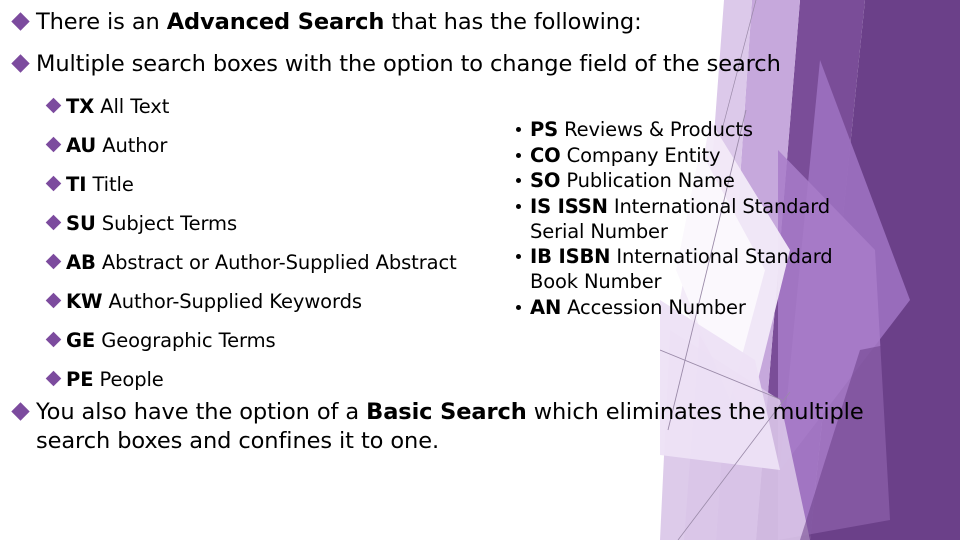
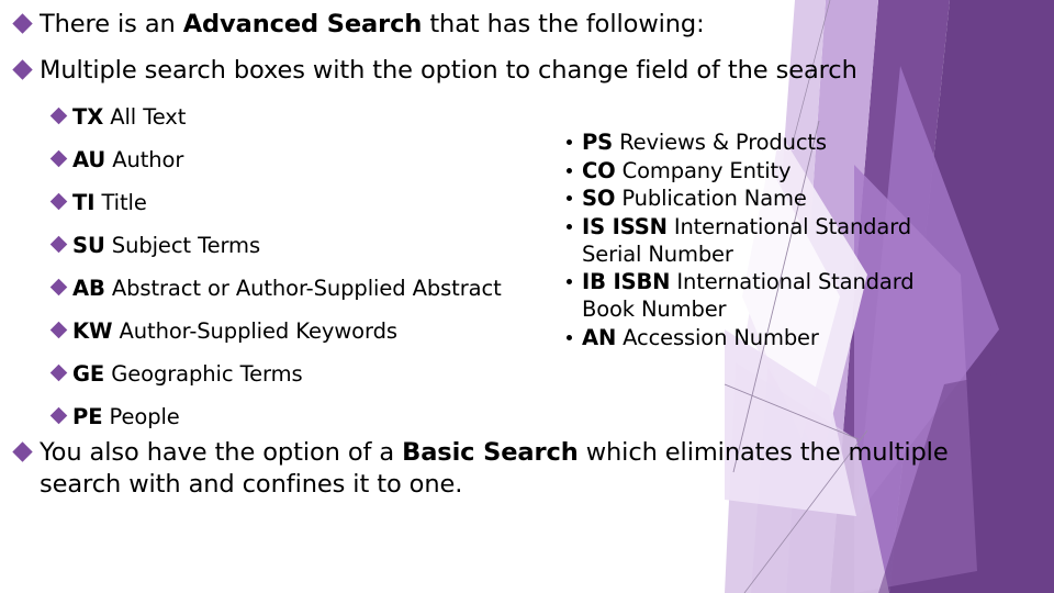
  There is an Advanced Search that has the following:
  Multiple search boxes with the option to change field of the search
  TX All Text
  AU Author
  TI Title
  SU Subject Terms
  AB Abstract or Author-Supplied Abstract
  KW Author-Supplied Keywords
  GE Geographic Terms
  PE People
  PS Reviews & Products
  CO Company Entity
  SO Publication Name
  IS ISSN International Standard Serial Number
  IB ISBN International Standard Book Number
  AN Accession Number
- You also have the option of a Basic Search which eliminates the multiple search boxes and confines it to one.
+ You also have the option of a Basic Search which eliminates the multiple search with and confines it to one.
